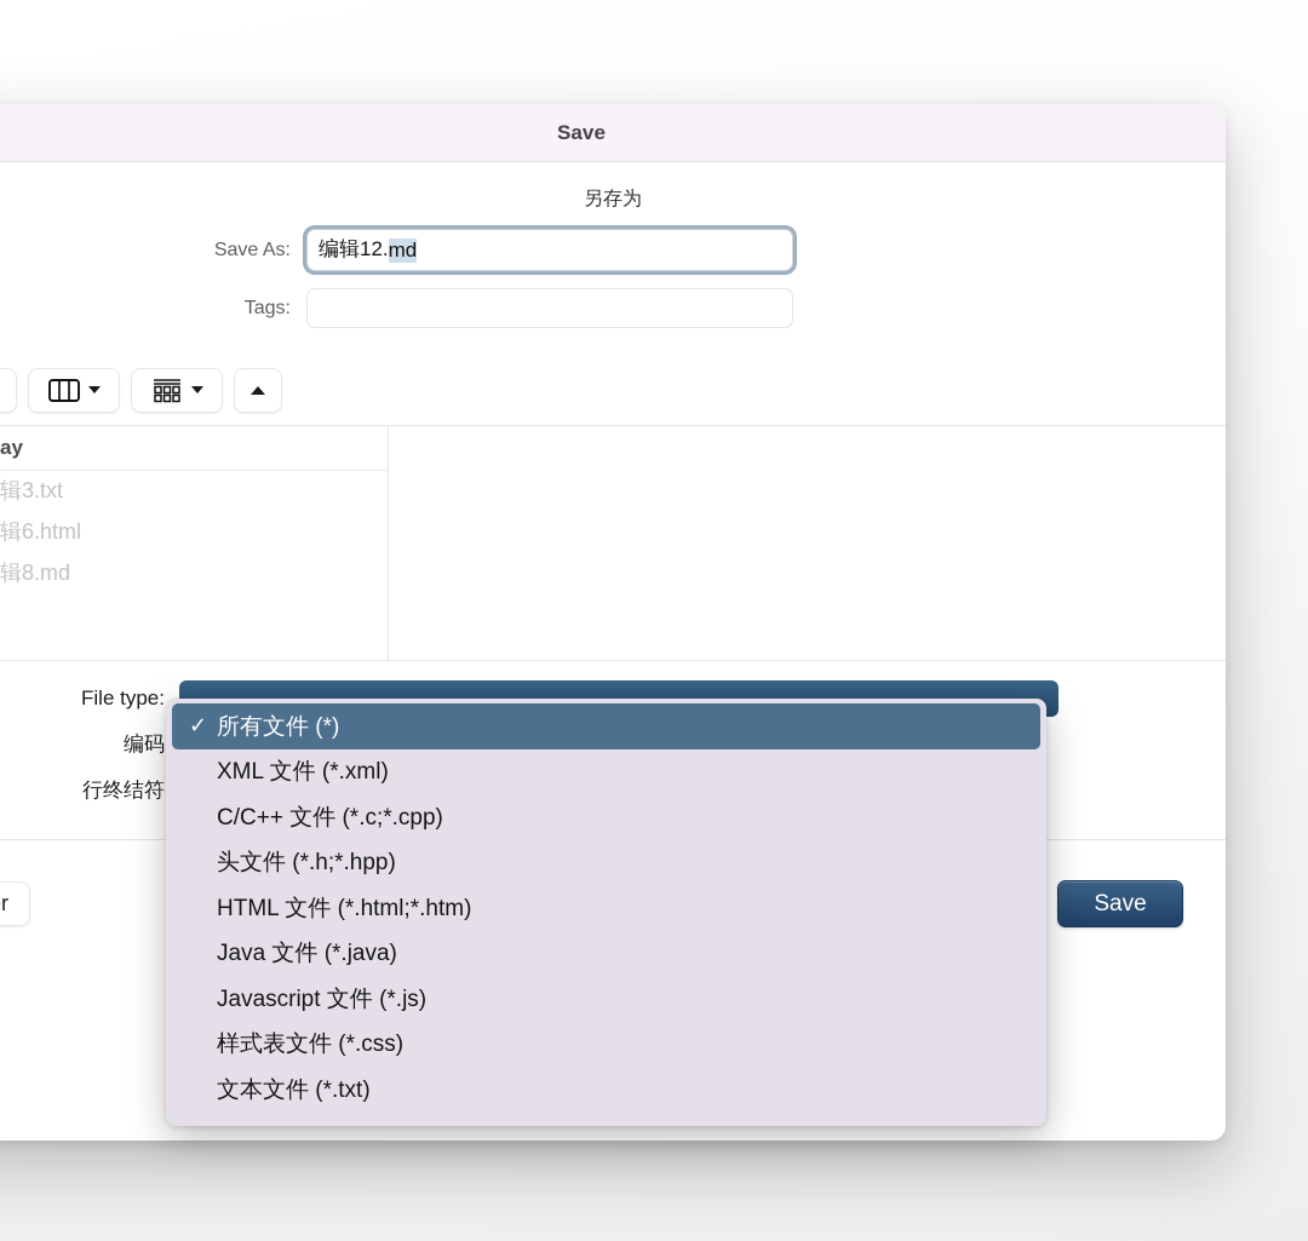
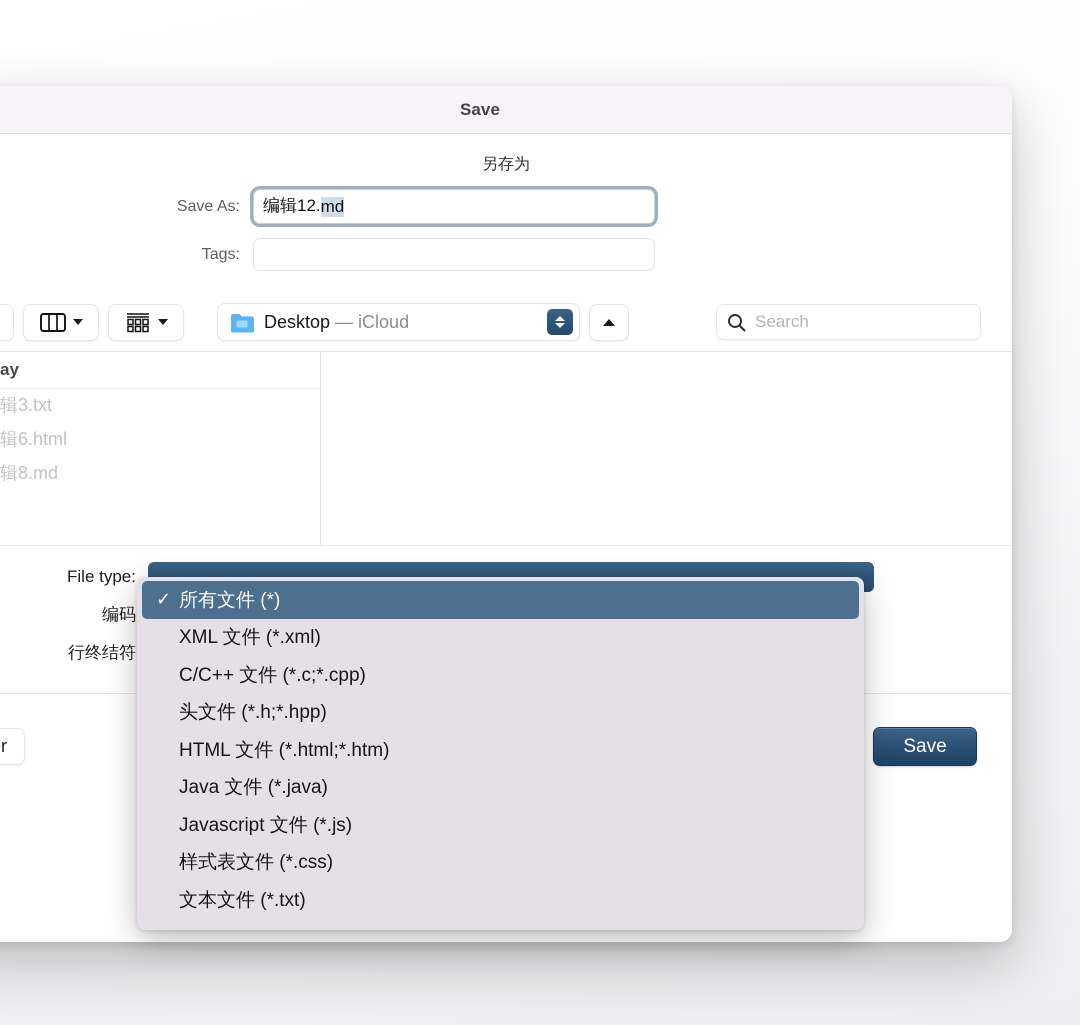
  Save
  另存为
  Save As:
  编辑12.
  md
  Tags:
+ Desktop — iCloud
+ Search
  ay
  辑3.txt
  辑6.html
  辑8.md
  File type:
  编码
  行终结符
  Save
  ✓
  所有文件 (*)
  XML 文件 (*.xml)
  C/C++ 文件 (*.c;*.cpp)
  头文件 (*.h;*.hpp)
  HTML 文件 (*.html;*.htm)
  Java 文件 (*.java)
  Javascript 文件 (*.js)
  样式表文件 (*.css)
  文本文件 (*.txt)
